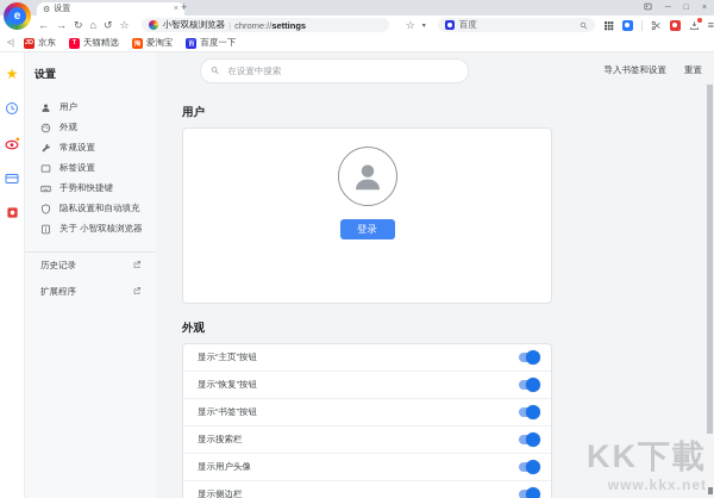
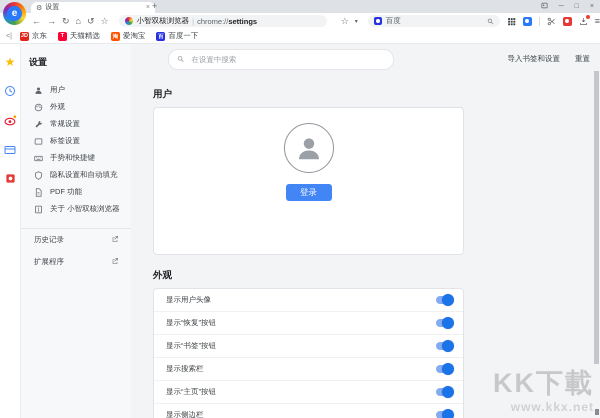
  e
  +
  ←
  →
  ↻
  ⌂
  ↺
  ☆
  小智双核浏览器
  chrome://
  settings
  ☆
  百度
  ≡
  京东
  天猫精选
  爱淘宝
  百度一下
  ★
  设置
  用户
  外观
  常规设置
  标签设置
  手势和快捷键
  隐私设置和自动填充
+ PDF 功能
  关于 小智双核浏览器
  历史记录
  扩展程序
  在设置中搜索
  导入书签和设置
  重置
  用户
  登录
  外观
- 显示“主页”按钮
+ 显示用户头像
  显示“恢复”按钮
  显示“书签”按钮
  显示搜索栏
- 显示用户头像
+ 显示“主页”按钮
  显示侧边栏
  KK下載
  www.kkx.net
